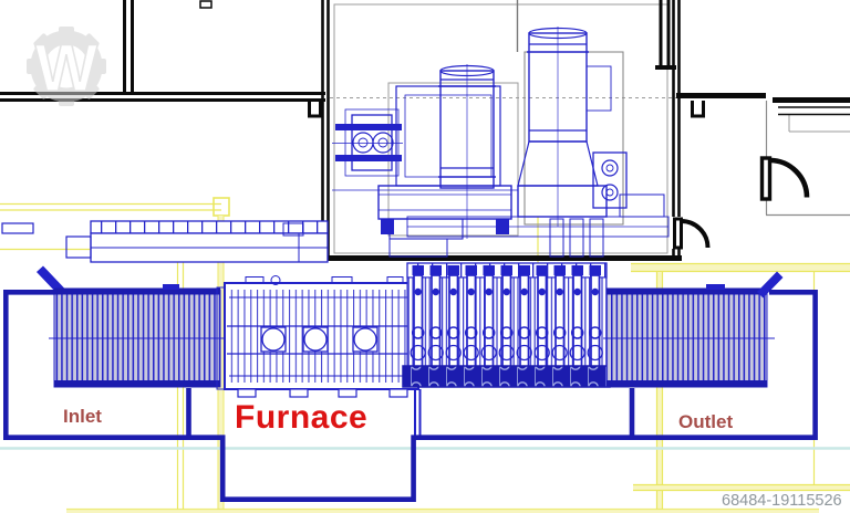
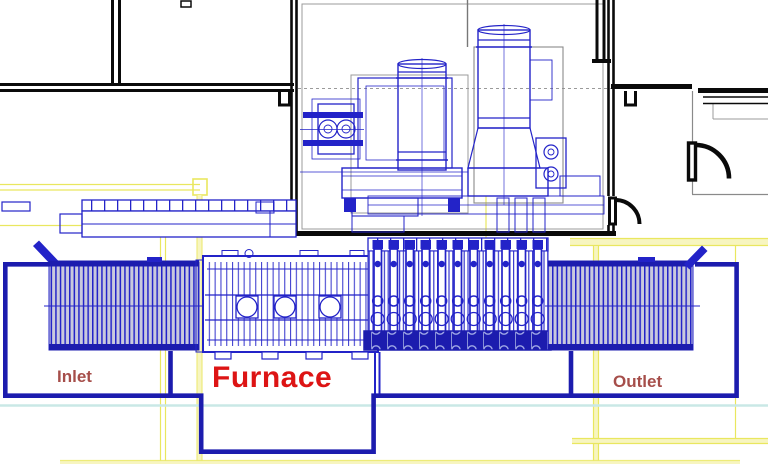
  Inlet
  Furnace
  Outlet
- 68484-19115526
- W
